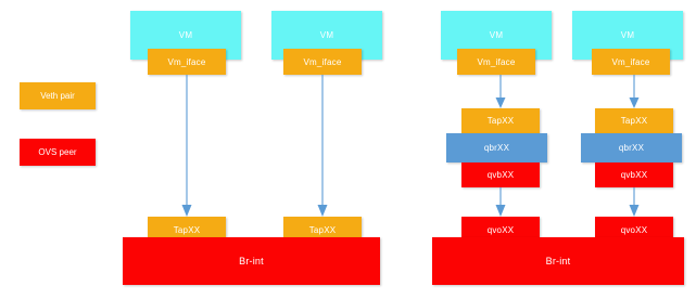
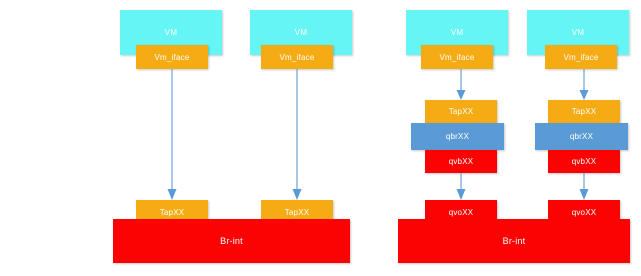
- Veth pair
- OVS peer
  VM
  Vm_iface
  TapXX
  VM
  Vm_iface
  TapXX
  Br-int
  VM
  Vm_iface
  TapXX
  qbrXX
  qvbXX
  qvoXX
  VM
  Vm_iface
  TapXX
  qbrXX
  qvbXX
  qvoXX
  Br-int
